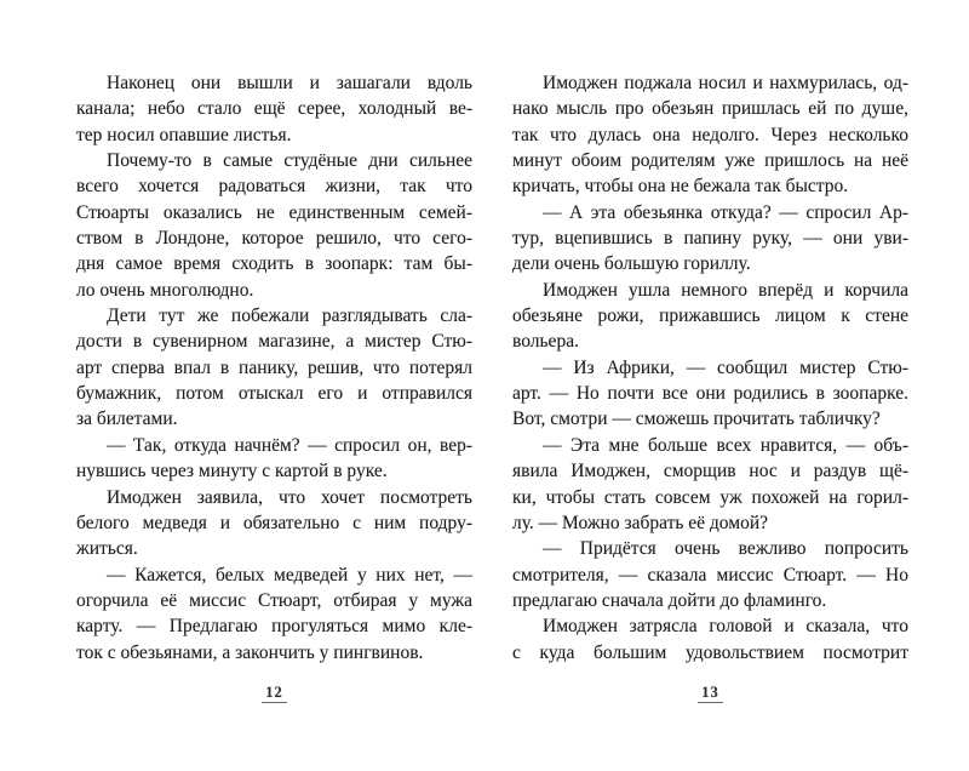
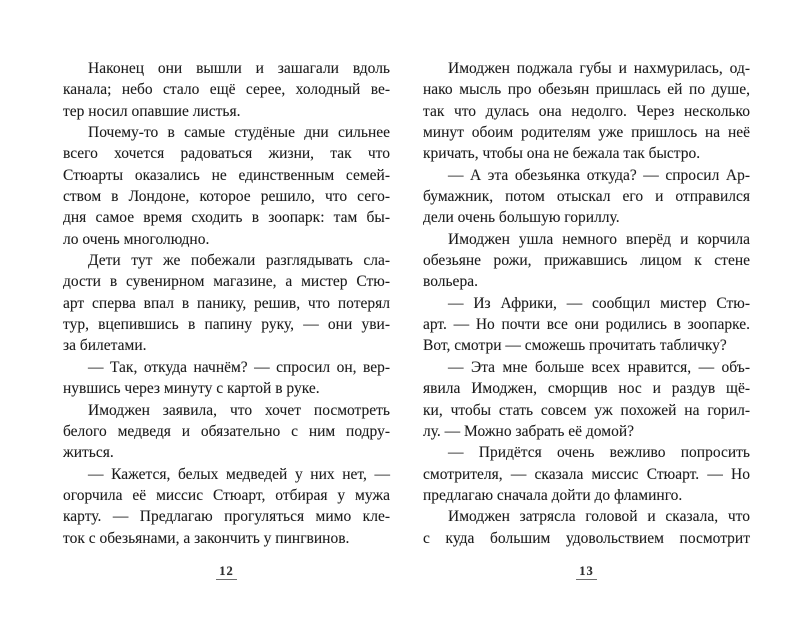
  Наконец они вышли и зашагали вдоль
  канала; небо стало ещё серее, холодный ве-
  тер носил опавшие листья.
  Почему-то в самые студёные дни сильнее
  всего хочется радоваться жизни, так что
  Стюарты оказались не единственным семей-
  ством в Лондоне, которое решило, что сего-
  дня самое время сходить в зоопарк: там бы-
  ло очень многолюдно.
  Дети тут же побежали разглядывать сла-
  дости в сувенирном магазине, а мистер Стю-
  арт сперва впал в панику, решив, что потерял
- бумажник, потом отыскал его и отправился
+ тур, вцепившись в папину руку, — они уви-
  за билетами.
  — Так, откуда начнём? — спросил он, вер-
  нувшись через минуту с картой в руке.
  Имоджен заявила, что хочет посмотреть
  белого медведя и обязательно с ним подру-
  житься.
  — Кажется, белых медведей у них нет, —
  огорчила её миссис Стюарт, отбирая у мужа
  карту. — Предлагаю прогуляться мимо кле-
  ток с обезьянами, а закончить у пингвинов.
- Имоджен поджала носил и нахмурилась, од-
+ Имоджен поджала губы и нахмурилась, од-
  нако мысль про обезьян пришлась ей по душе,
  так что дулась она недолго. Через несколько
  минут обоим родителям уже пришлось на неё
  кричать, чтобы она не бежала так быстро.
  — А эта обезьянка откуда? — спросил Ар-
- тур, вцепившись в папину руку, — они уви-
+ бумажник, потом отыскал его и отправился
  дели очень большую гориллу.
  Имоджен ушла немного вперёд и корчила
  обезьяне рожи, прижавшись лицом к стене
  вольера.
  — Из Африки, — сообщил мистер Стю-
  арт. — Но почти все они родились в зоопарке.
  Вот, смотри — сможешь прочитать табличку?
  — Эта мне больше всех нравится, — объ-
  явила Имоджен, сморщив нос и раздув щё-
  ки, чтобы стать совсем уж похожей на горил-
  лу. — Можно забрать её домой?
  — Придётся очень вежливо попросить
  смотрителя, — сказала миссис Стюарт. — Но
  предлагаю сначала дойти до фламинго.
  Имоджен затрясла головой и сказала, что
  с куда большим удовольствием посмотрит
  12
  13
